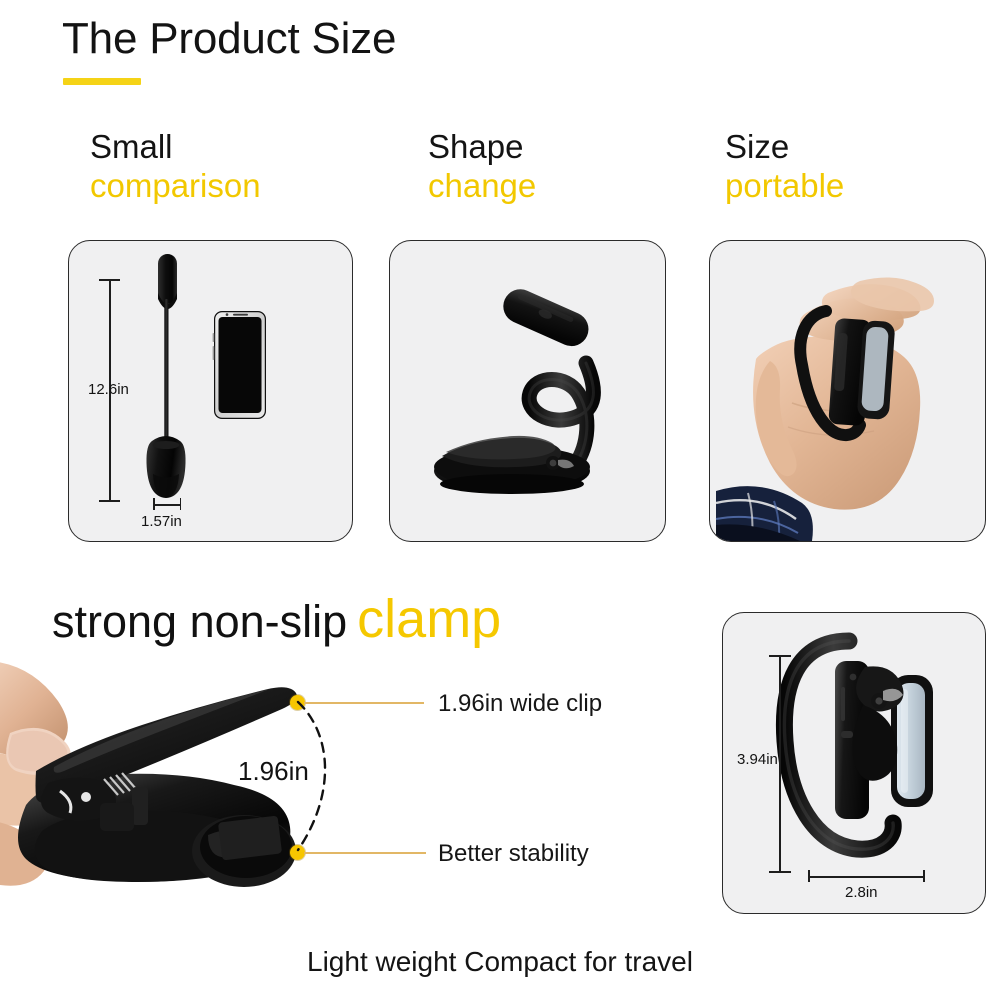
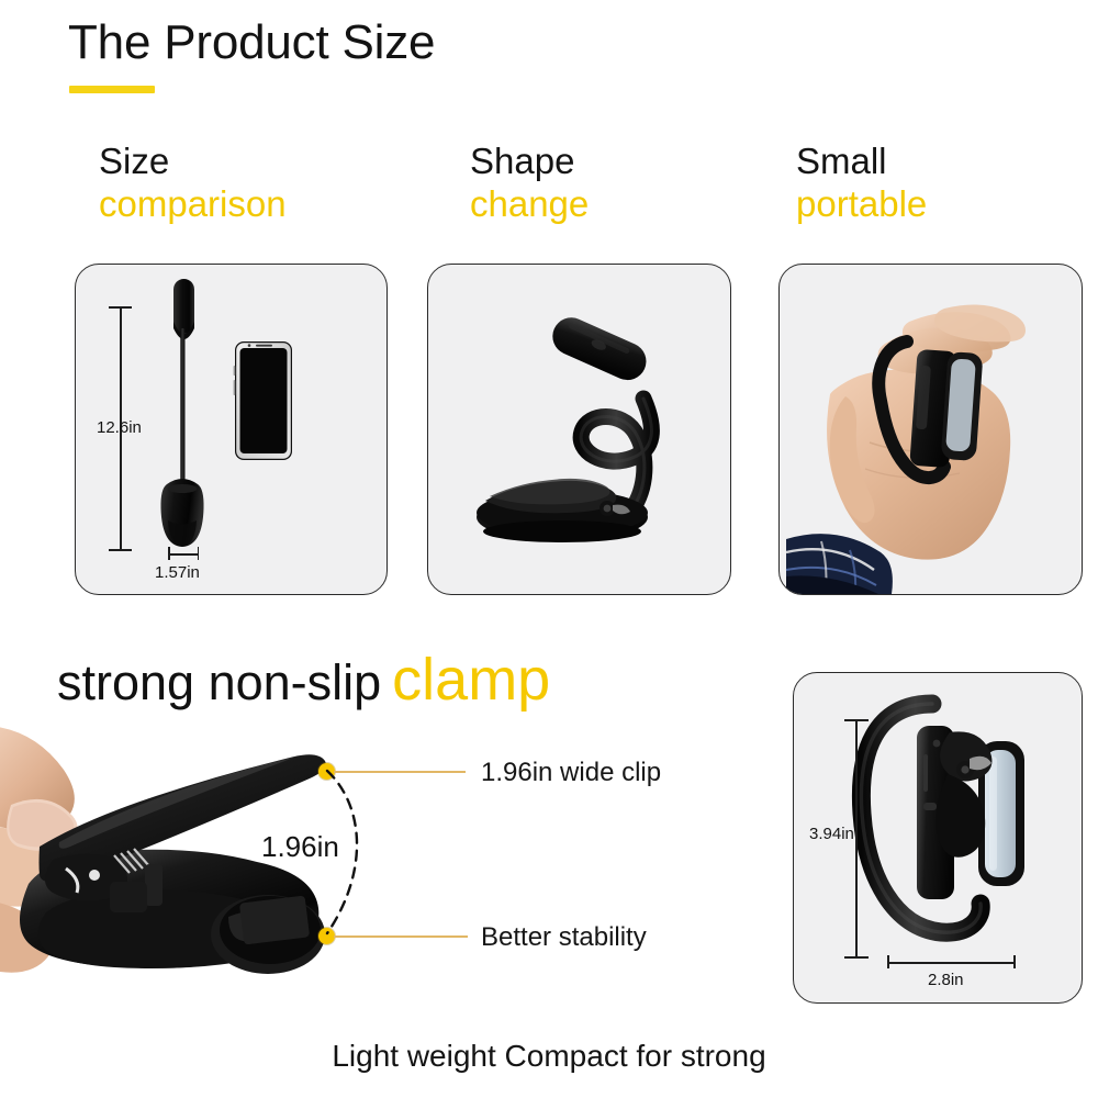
  The Product Size
- Small
+ Size
  comparison
  Shape
  change
- Size
+ Small
  portable
  12.6in
  1.57in
  strong non-slip clamp
  1.96in wide clip
  Better stability
  1.96in
  3.94in
  2.8in
- Light weight Compact for travel
+ Light weight Compact for strong
